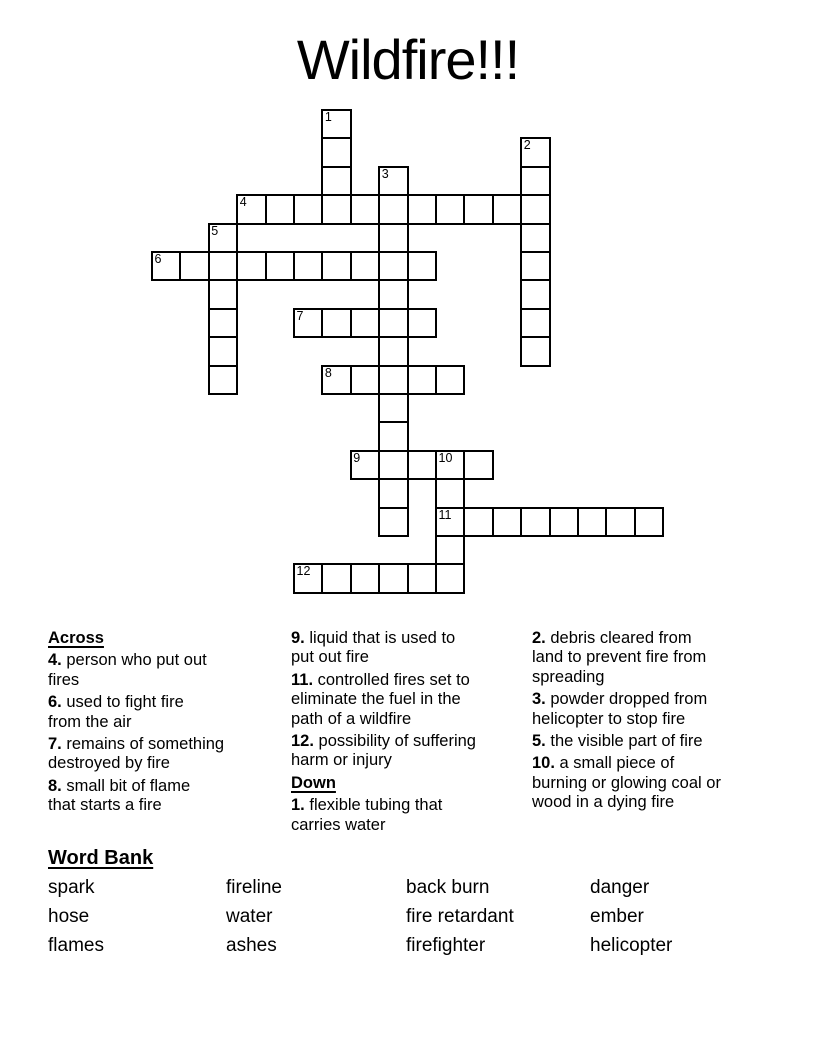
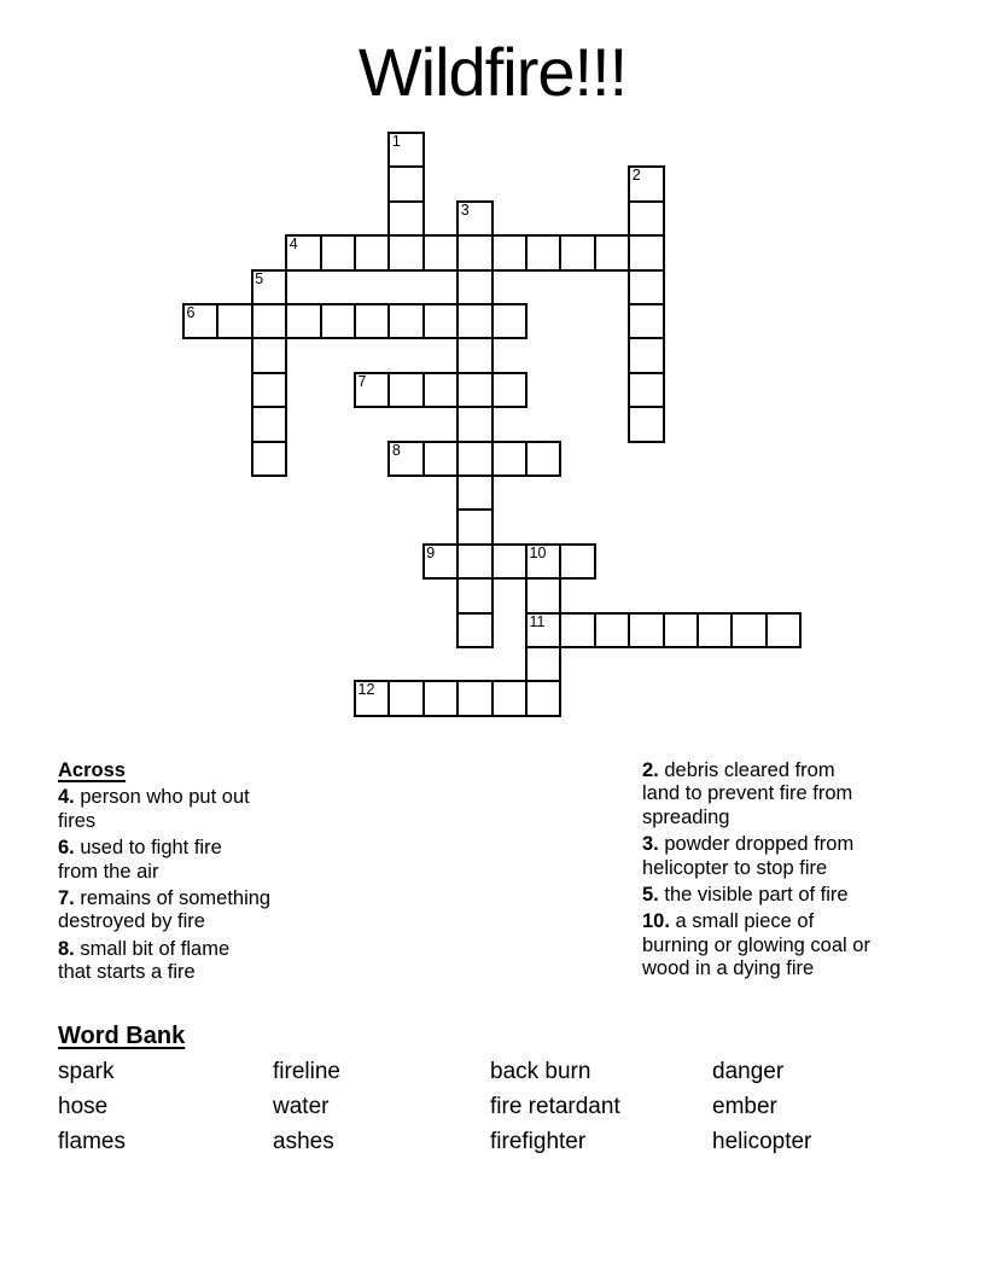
  Wildfire!!!
  1
  2
  3
  4
  5
  6
  7
  8
  9
  10
  11
  12
  Across
  4. person who put out
  fires
  6. used to fight fire
  from the air
  7. remains of something
  destroyed by fire
  8. small bit of flame
  that starts a fire
- 9. liquid that is used to
- put out fire
- 11. controlled fires set to
- eliminate the fuel in the
- path of a wildfire
- 12. possibility of suffering
- harm or injury
- Down
- 1. flexible tubing that
- carries water
  2. debris cleared from
  land to prevent fire from
  spreading
  3. powder dropped from
  helicopter to stop fire
  5. the visible part of fire
  10. a small piece of
  burning or glowing coal or
  wood in a dying fire
  Word Bank
  spark
  fireline
  back burn
  danger
  hose
  water
  fire retardant
  ember
  flames
  ashes
  firefighter
  helicopter
